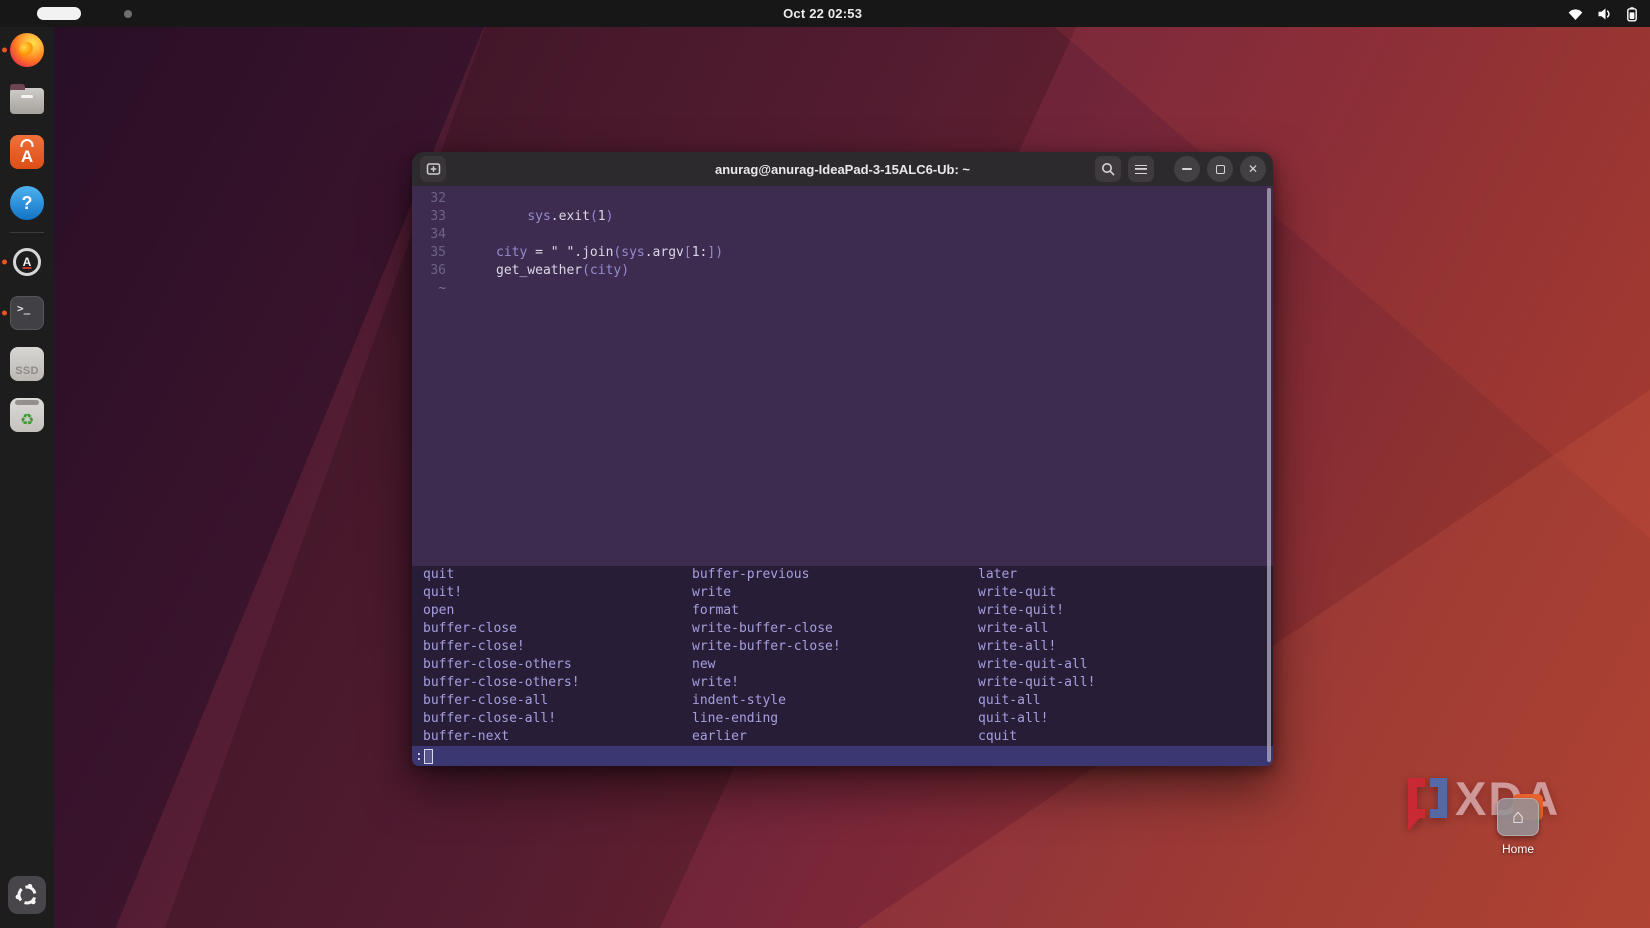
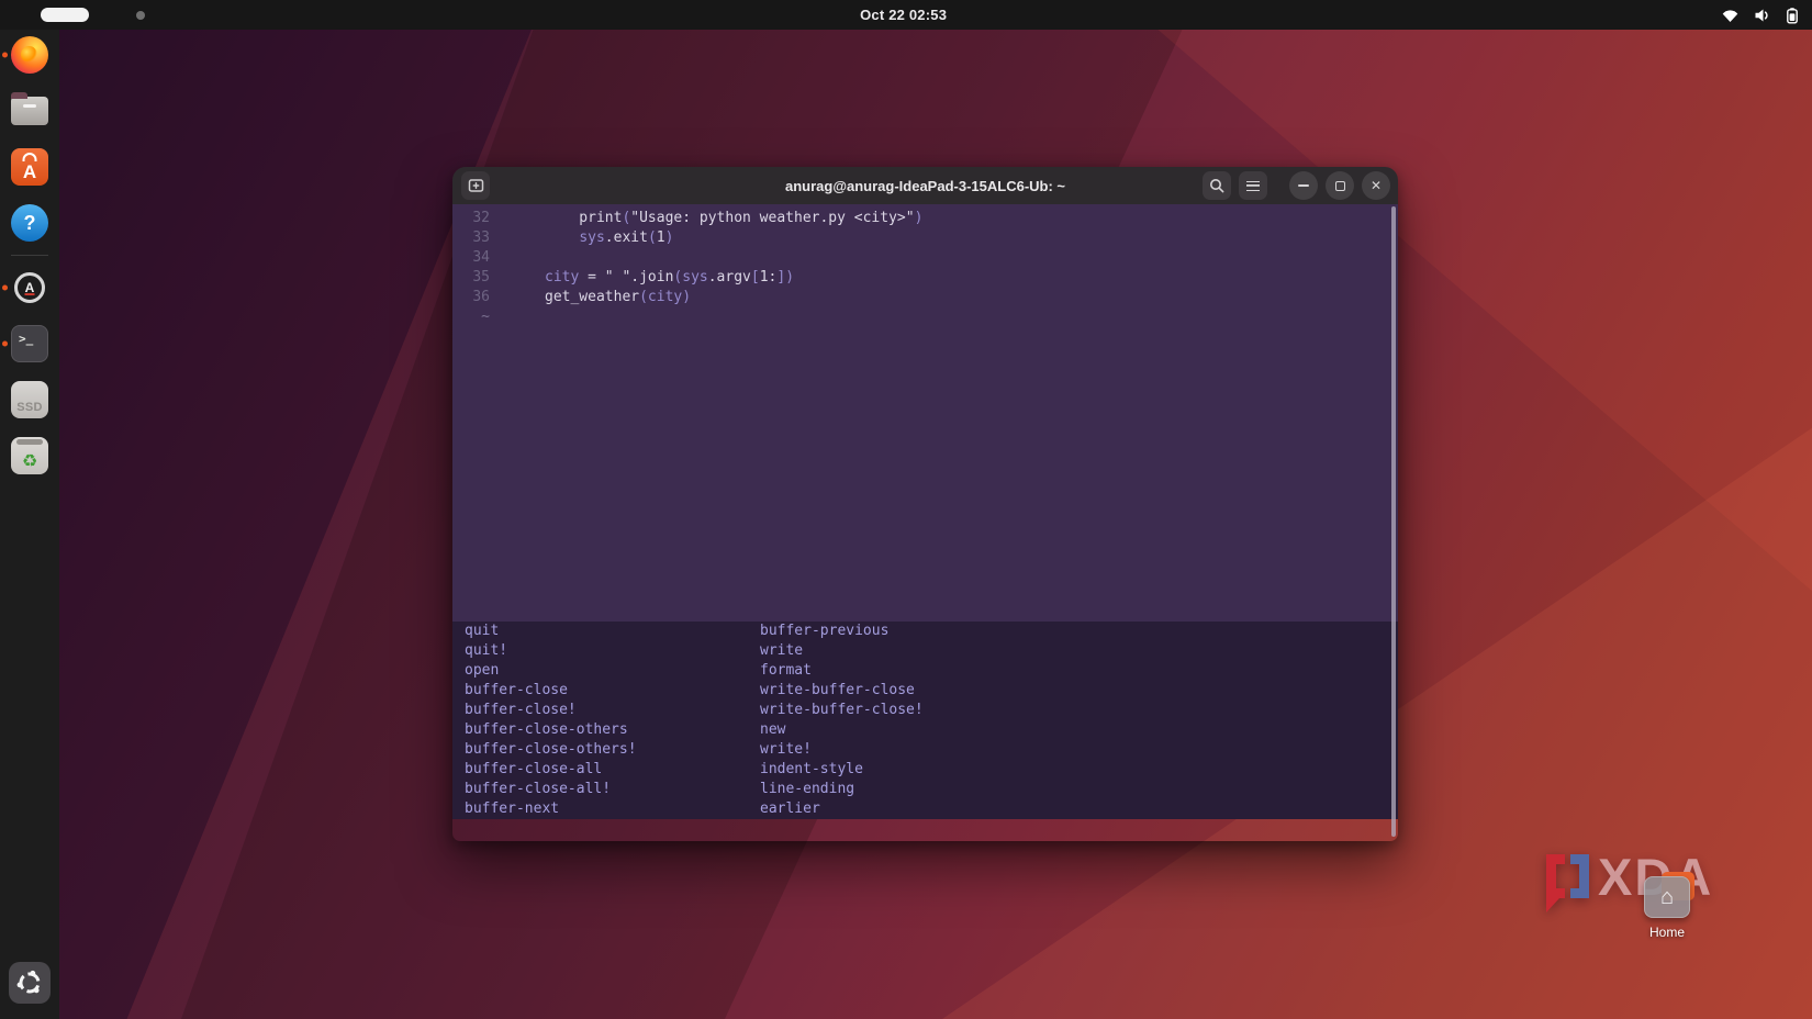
  Oct 22 02:53
  A
  ?
  A
  >_
  SSD
  ♻
  anurag@anurag-IdeaPad-3-15ALC6-Ub: ~
  ✕
  32
+ print("Usage: python weather.py <city>")
  33
  sys.exit(1)
  34
  35
  city = " ".join(sys.argv[1:])
  36
  get_weather(city)
  ~
  quit
  quit!
  open
  buffer-close
  buffer-close!
  buffer-close-others
  buffer-close-others!
  buffer-close-all
  buffer-close-all!
  buffer-next
  buffer-previous
  write
  format
  write-buffer-close
  write-buffer-close!
  new
  write!
  indent-style
  line-ending
  earlier
- later
- write-quit
- write-quit!
- write-all
- write-all!
- write-quit-all
- write-quit-all!
- quit-all
- quit-all!
- cquit
- :
  ⌂
  Home
